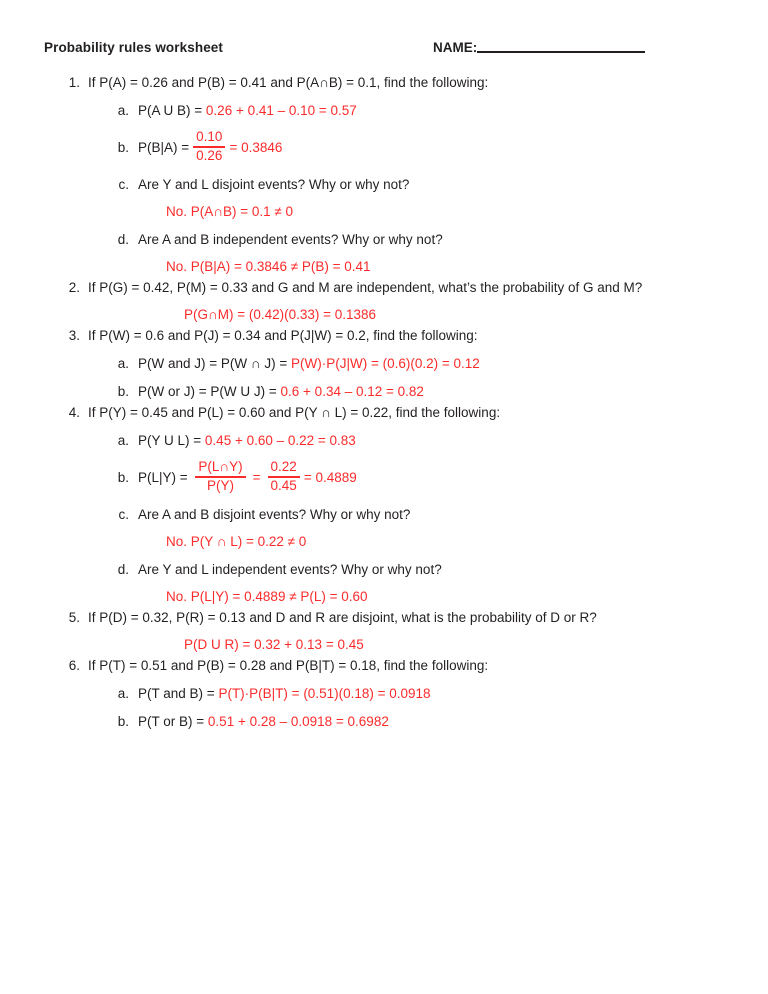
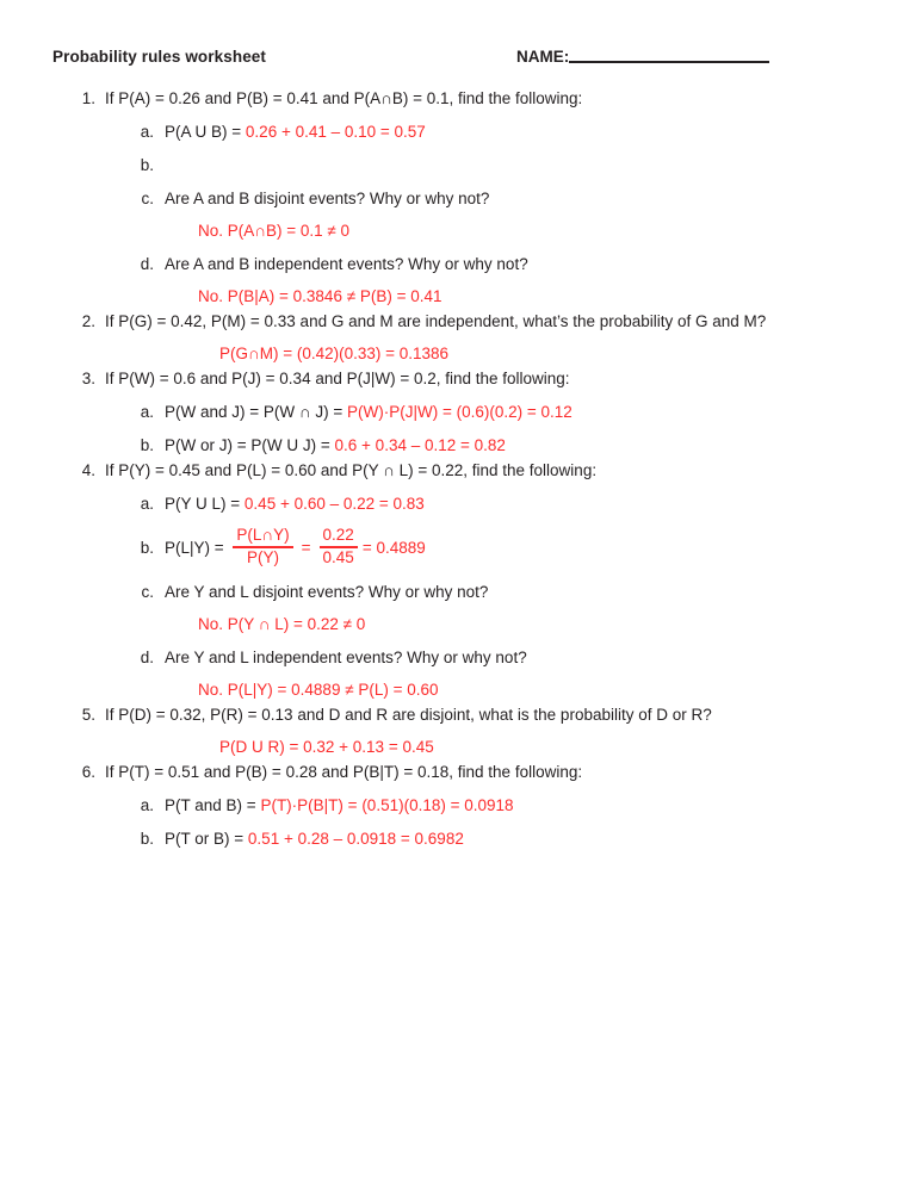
  Probability rules worksheet
  NAME:
  1.
  If P(A) = 0.26 and P(B) = 0.41 and P(A∩B) = 0.1, find the following:
  a.
  P(A U B) =
  0.26 + 0.41 – 0.10 = 0.57
  b.
- P(B|A) =
- 0.10
- 0.26
- = 0.3846
  c.
- Are Y and L disjoint events? Why or why not?
+ Are A and B disjoint events? Why or why not?
  No. P(A∩B) = 0.1 ≠ 0
  d.
  Are A and B independent events? Why or why not?
  No. P(B|A) = 0.3846 ≠ P(B) = 0.41
  2.
  If P(G) = 0.42, P(M) = 0.33 and G and M are independent, what’s the probability of G and M?
  P(G∩M) = (0.42)(0.33) = 0.1386
  3.
  If P(W) = 0.6 and P(J) = 0.34 and P(J|W) = 0.2, find the following:
  a.
  P(W and J) = P(W ∩ J) =
  P(W)·P(J|W) = (0.6)(0.2) = 0.12
  b.
  P(W or J) = P(W U J) =
  0.6 + 0.34 – 0.12 = 0.82
  4.
  If P(Y) = 0.45 and P(L) = 0.60 and P(Y ∩ L) = 0.22, find the following:
  a.
  P(Y U L) =
  0.45 + 0.60 – 0.22 = 0.83
  b.
  P(L|Y) =
  P(L∩Y)
  P(Y)
  =
  0.22
  0.45
  = 0.4889
  c.
- Are A and B disjoint events? Why or why not?
+ Are Y and L disjoint events? Why or why not?
  No. P(Y ∩ L) = 0.22 ≠ 0
  d.
  Are Y and L independent events? Why or why not?
  No. P(L|Y) = 0.4889 ≠ P(L) = 0.60
  5.
  If P(D) = 0.32, P(R) = 0.13 and D and R are disjoint, what is the probability of D or R?
  P(D U R) = 0.32 + 0.13 = 0.45
  6.
  If P(T) = 0.51 and P(B) = 0.28 and P(B|T) = 0.18, find the following:
  a.
  P(T and B) =
  P(T)·P(B|T) = (0.51)(0.18) = 0.0918
  b.
  P(T or B) =
  0.51 + 0.28 – 0.0918 = 0.6982
